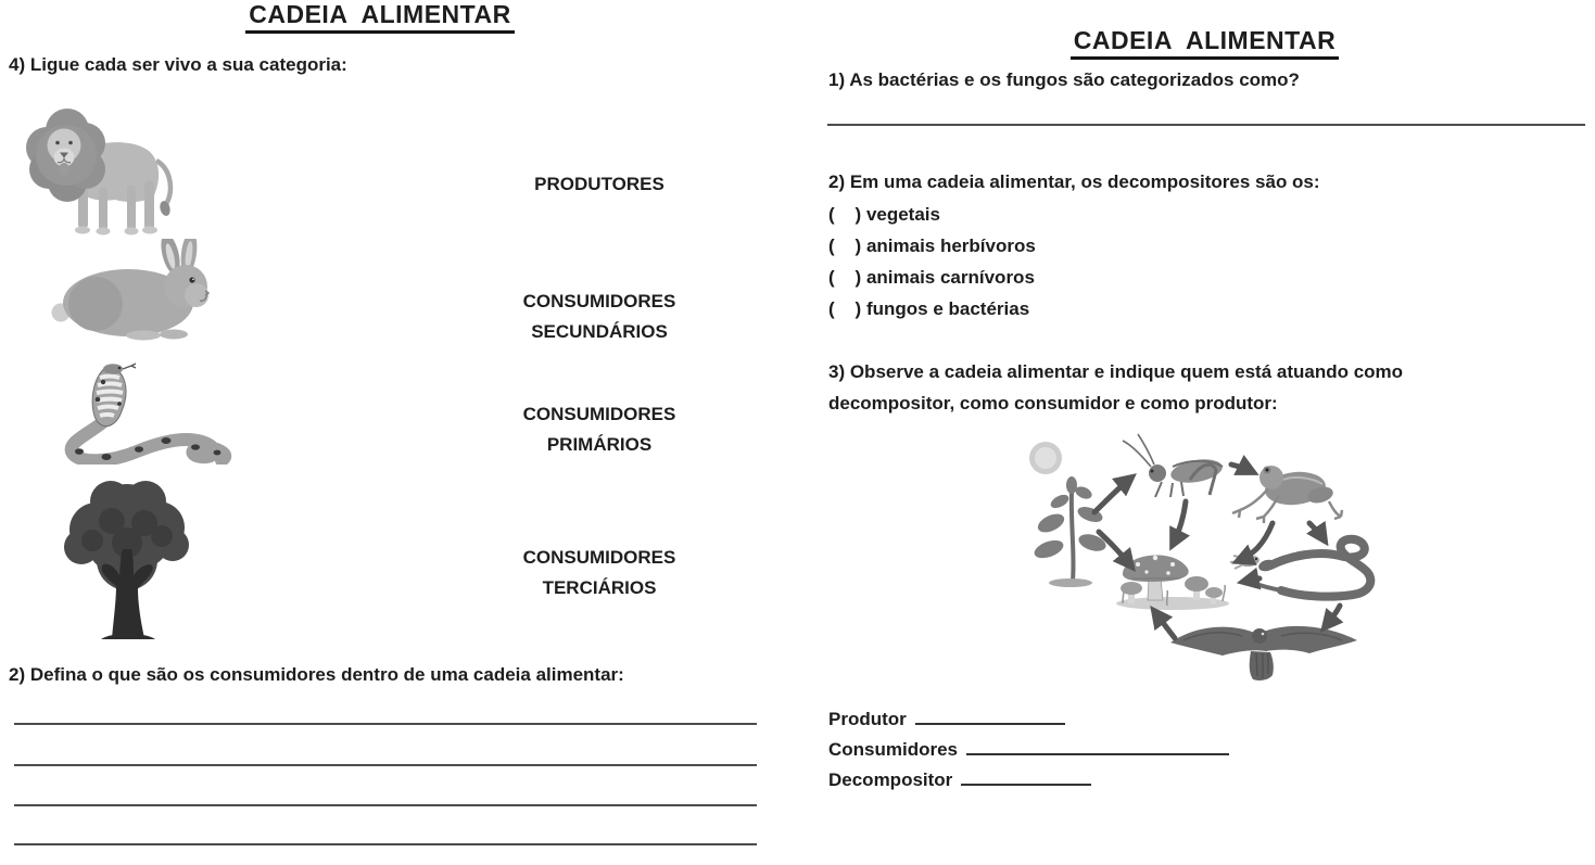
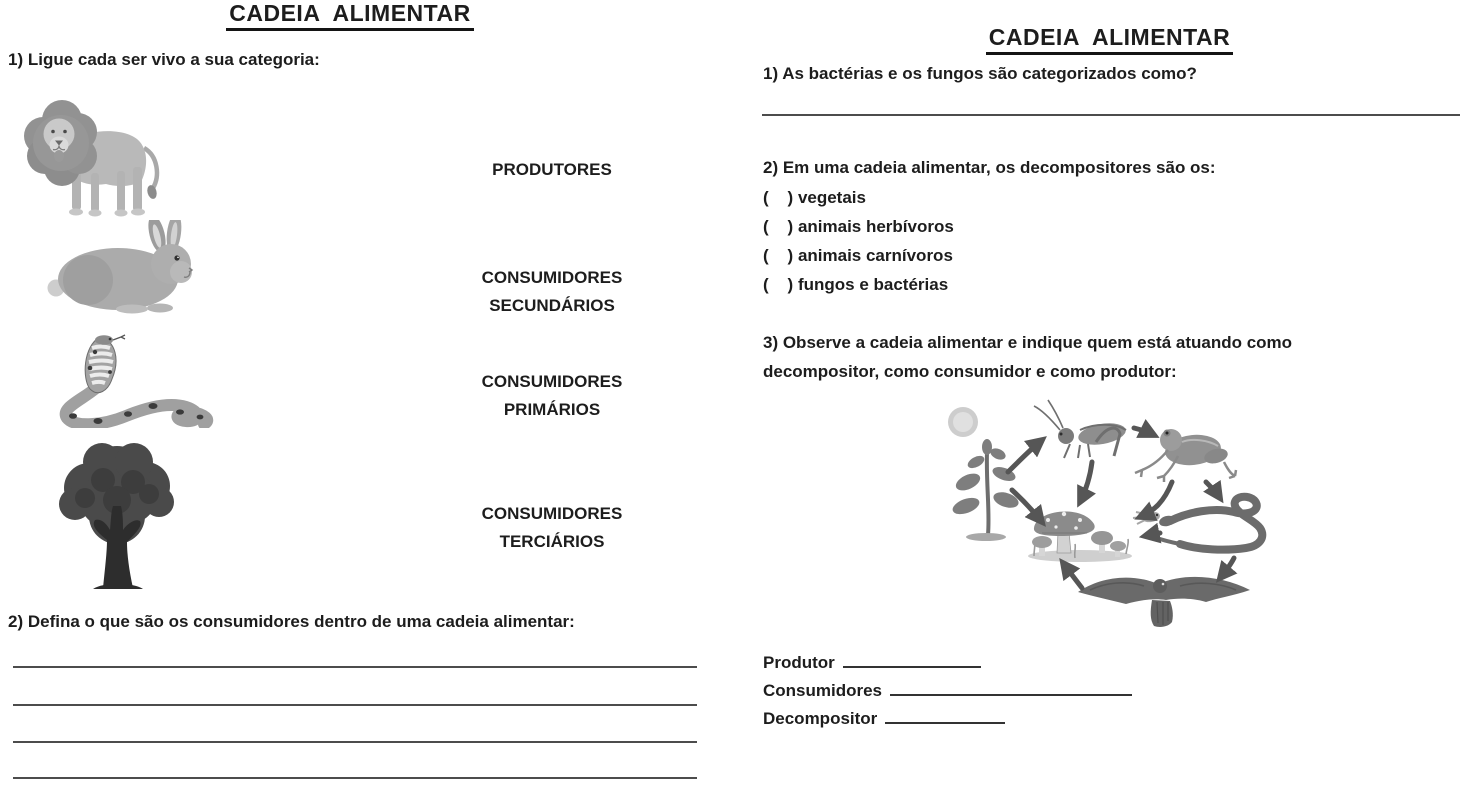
  CADEIA ALIMENTAR
- 4) Ligue cada ser vivo a sua categoria:
+ 1) Ligue cada ser vivo a sua categoria:
  PRODUTORES
  CONSUMIDORES
  SECUNDÁRIOS
  CONSUMIDORES
  PRIMÁRIOS
  CONSUMIDORES
  TERCIÁRIOS
  2) Defina o que são os consumidores dentro de uma cadeia alimentar:
  CADEIA ALIMENTAR
  1) As bactérias e os fungos são categorizados como?
  2) Em uma cadeia alimentar, os decompositores são os:
  ( ) vegetais
  ( ) animais herbívoros
  ( ) animais carnívoros
  ( ) fungos e bactérias
  3) Observe a cadeia alimentar e indique quem está atuando como decompositor, como consumidor e como produtor:
  Produtor
  Consumidores
  Decompositor
